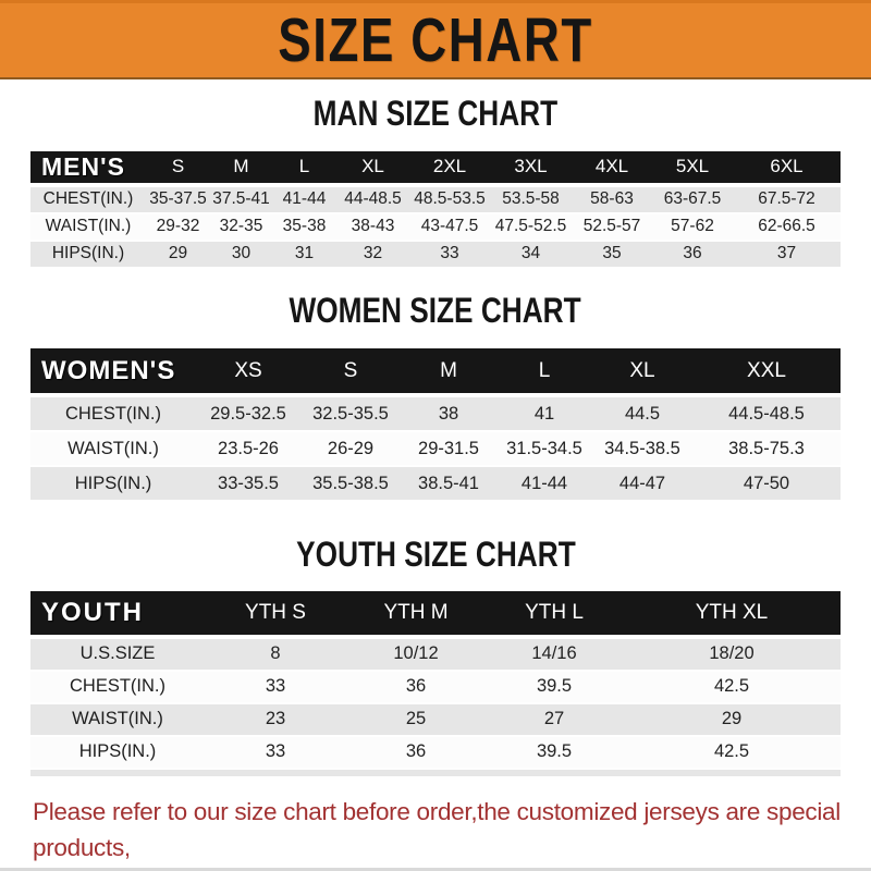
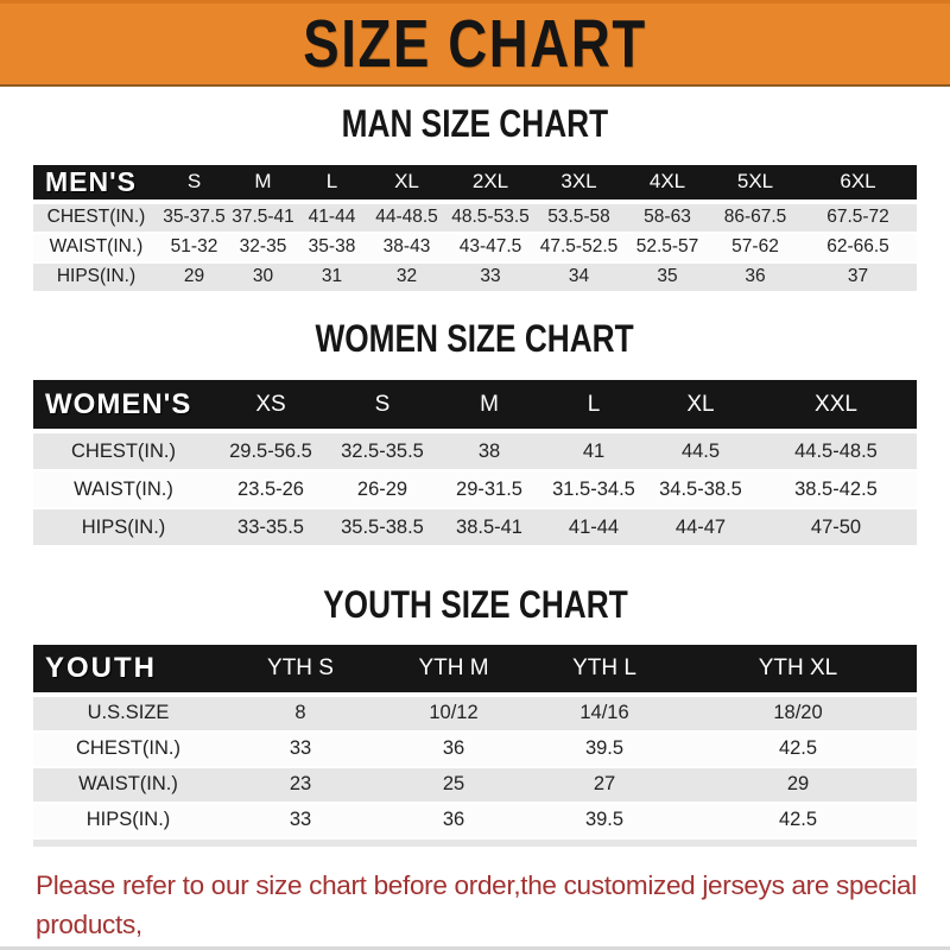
  SIZE CHART
  MAN SIZE CHART
  MEN'S	S	M	L	XL	2XL	3XL	4XL	5XL	6XL
- CHEST(IN.)	35-37.5	37.5-41	41-44	44-48.5	48.5-53.5	53.5-58	58-63	63-67.5	67.5-72
+ CHEST(IN.)	35-37.5	37.5-41	41-44	44-48.5	48.5-53.5	53.5-58	58-63	86-67.5	67.5-72
- WAIST(IN.)	29-32	32-35	35-38	38-43	43-47.5	47.5-52.5	52.5-57	57-62	62-66.5
+ WAIST(IN.)	51-32	32-35	35-38	38-43	43-47.5	47.5-52.5	52.5-57	57-62	62-66.5
  HIPS(IN.)	29	30	31	32	33	34	35	36	37
  WOMEN SIZE CHART
  WOMEN'S	XS	S	M	L	XL	XXL
- CHEST(IN.)	29.5-32.5	32.5-35.5	38	41	44.5	44.5-48.5
+ CHEST(IN.)	29.5-56.5	32.5-35.5	38	41	44.5	44.5-48.5
- WAIST(IN.)	23.5-26	26-29	29-31.5	31.5-34.5	34.5-38.5	38.5-75.3
+ WAIST(IN.)	23.5-26	26-29	29-31.5	31.5-34.5	34.5-38.5	38.5-42.5
  HIPS(IN.)	33-35.5	35.5-38.5	38.5-41	41-44	44-47	47-50
  YOUTH SIZE CHART
  YOUTH	YTH S	YTH M	YTH L	YTH XL
  U.S.SIZE	8	10/12	14/16	18/20
  CHEST(IN.)	33	36	39.5	42.5
  WAIST(IN.)	23	25	27	29
  HIPS(IN.)	33	36	39.5	42.5
  Please refer to our size chart before order,the customized jerseys are special products,
